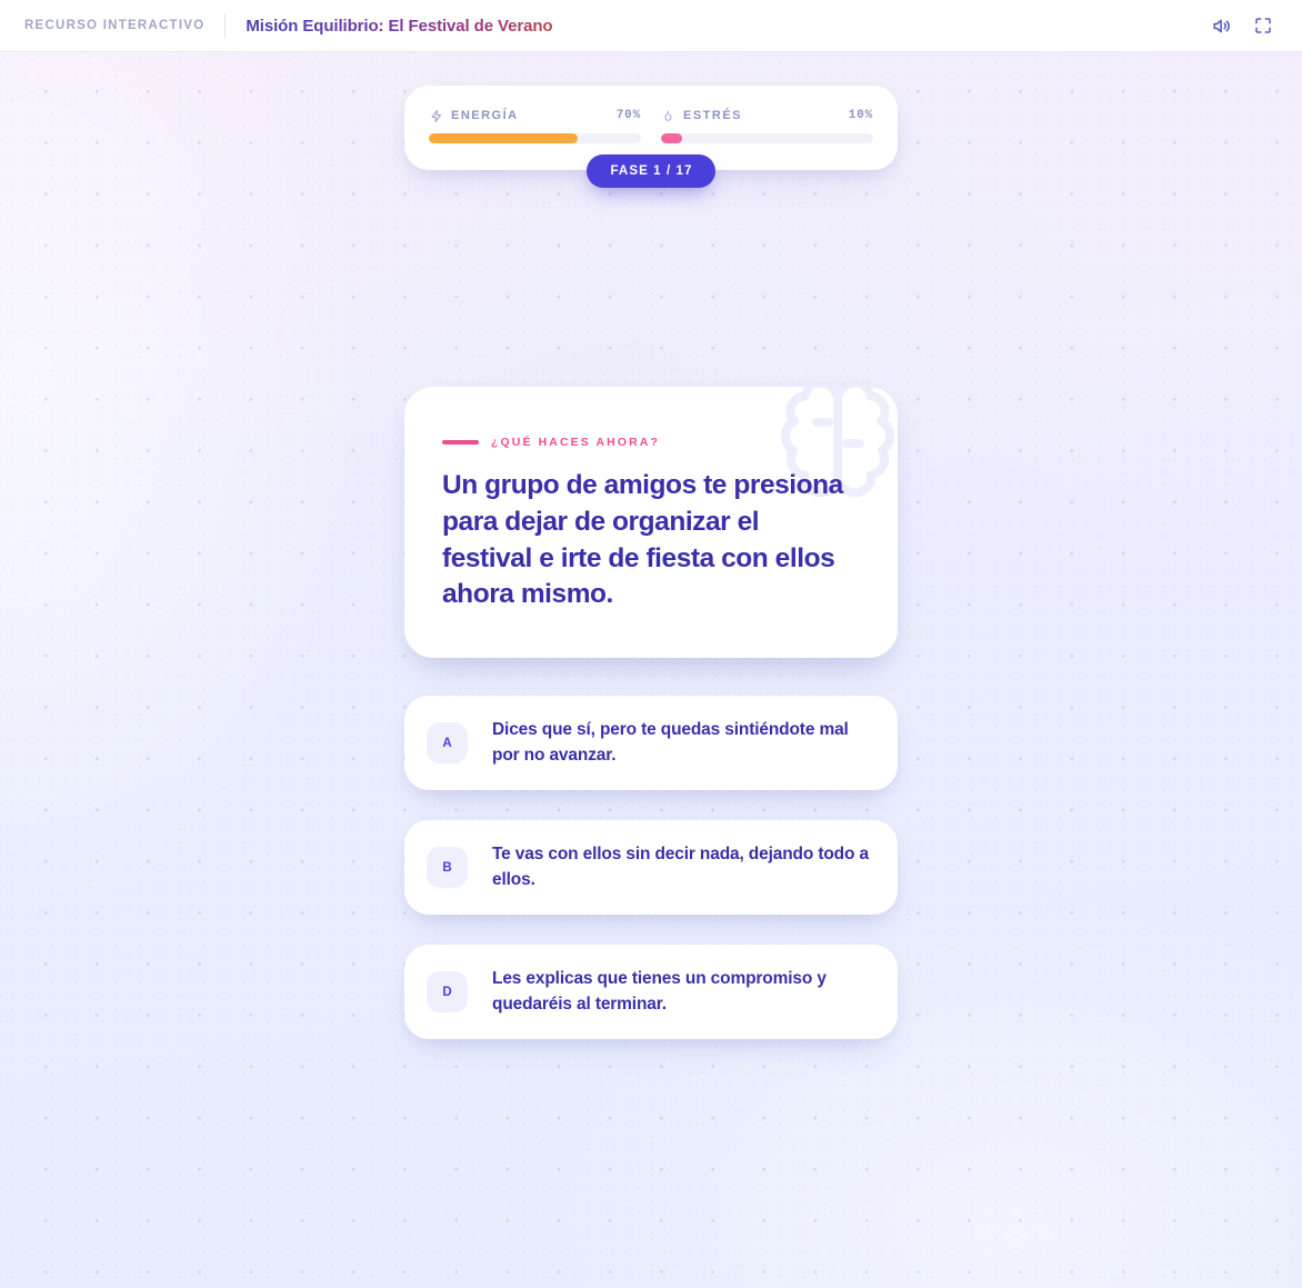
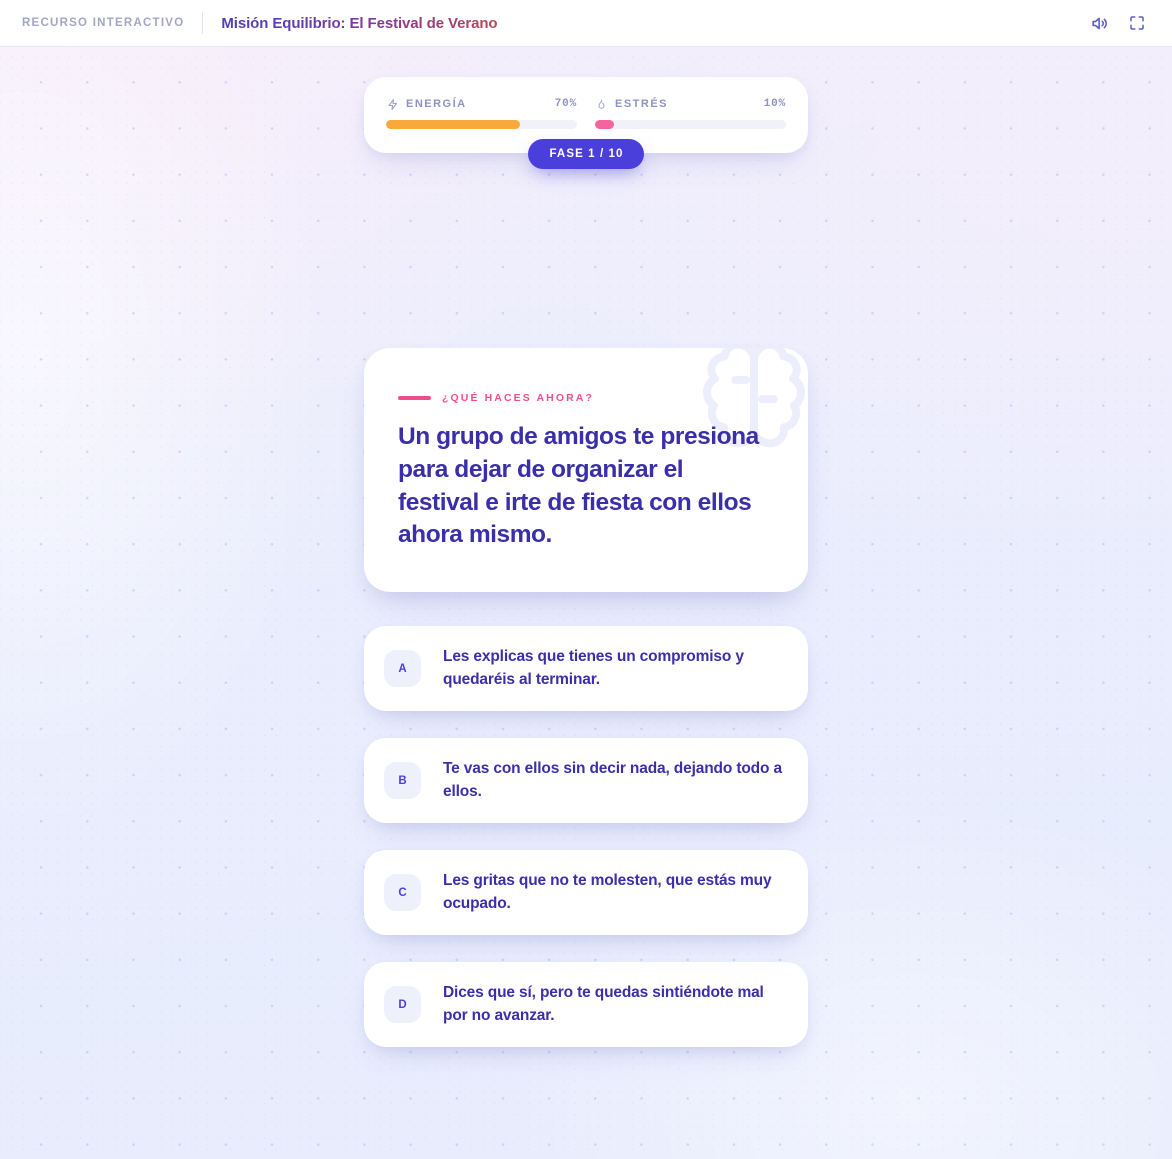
  RECURSO INTERACTIVO
  Misión Equilibrio: El Festival de Verano
  ENERGÍA
  70%
  ESTRÉS
  10%
- FASE 1 / 17
+ FASE 1 / 10
  ¿QUÉ HACES AHORA?
  Un grupo de amigos te presiona para dejar de organizar el festival e irte de fiesta con ellos ahora mismo.
  A
- Dices que sí, pero te quedas sintiéndote mal por no avanzar.
+ Les explicas que tienes un compromiso y quedaréis al terminar.
  B
  Te vas con ellos sin decir nada, dejando todo a ellos.
+ C
+ Les gritas que no te molesten, que estás muy ocupado.
  D
- Les explicas que tienes un compromiso y quedaréis al terminar.
+ Dices que sí, pero te quedas sintiéndote mal por no avanzar.
